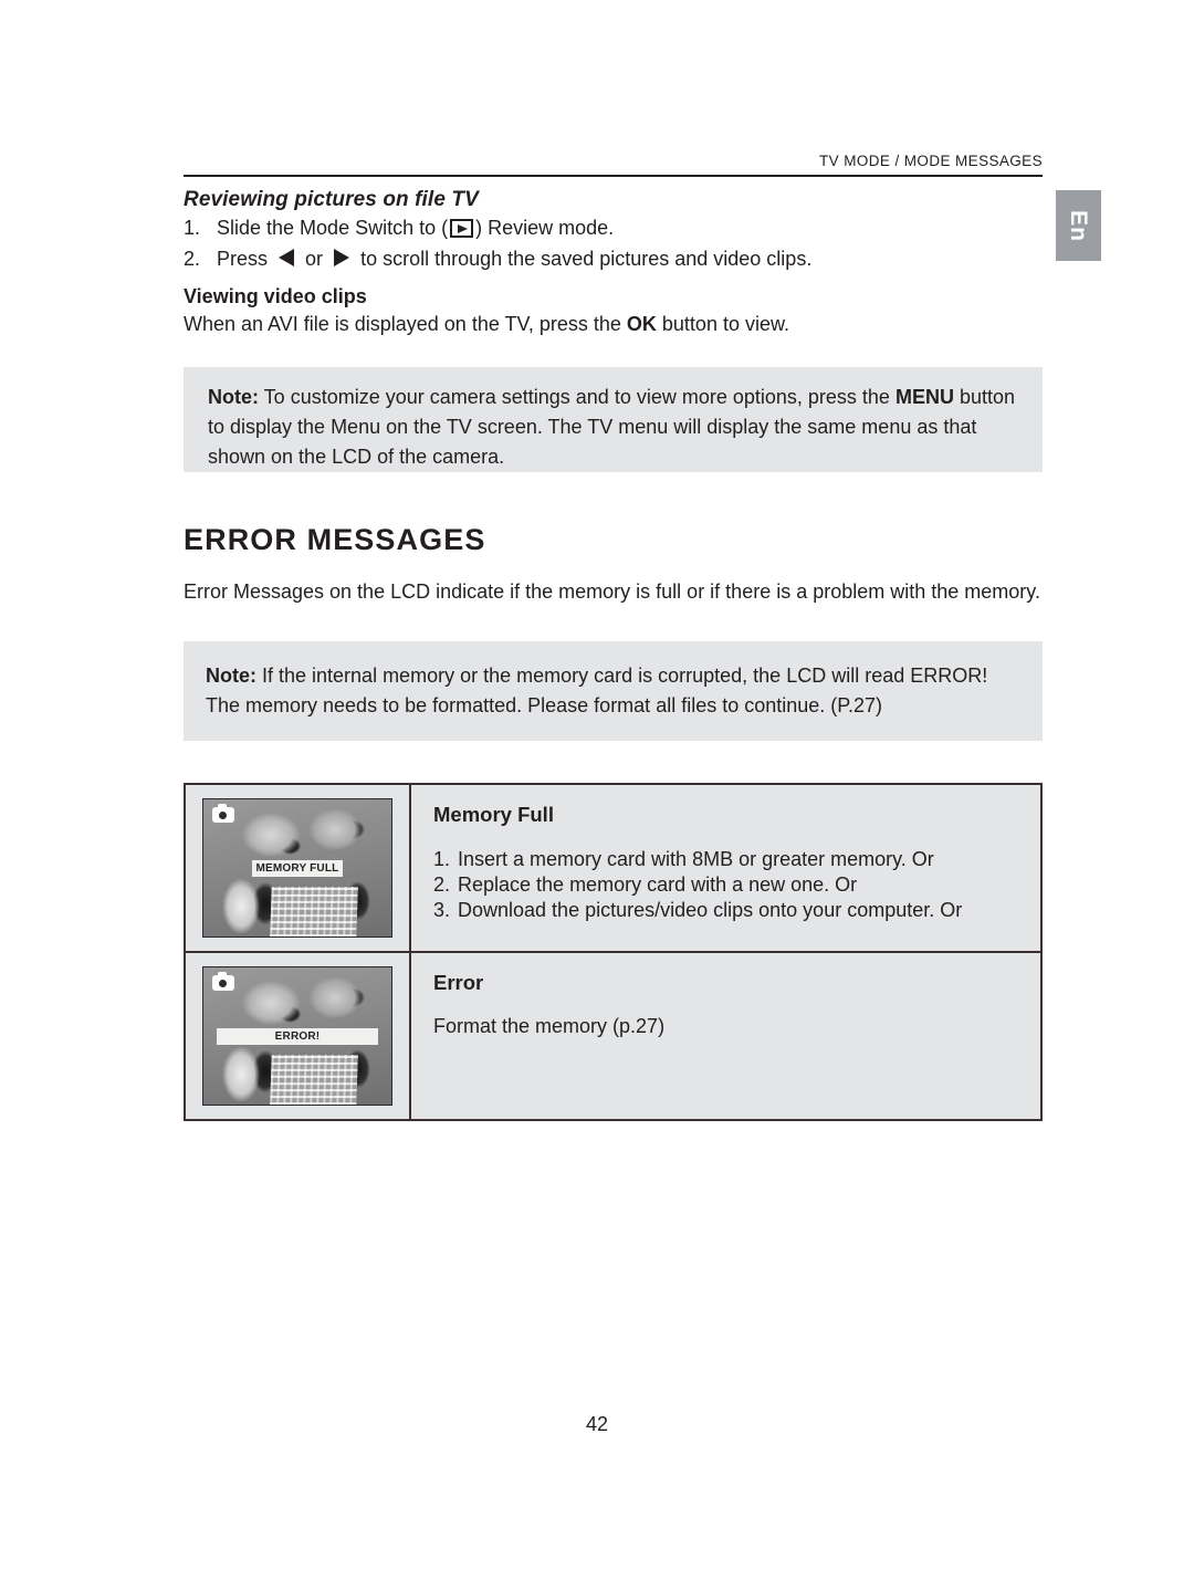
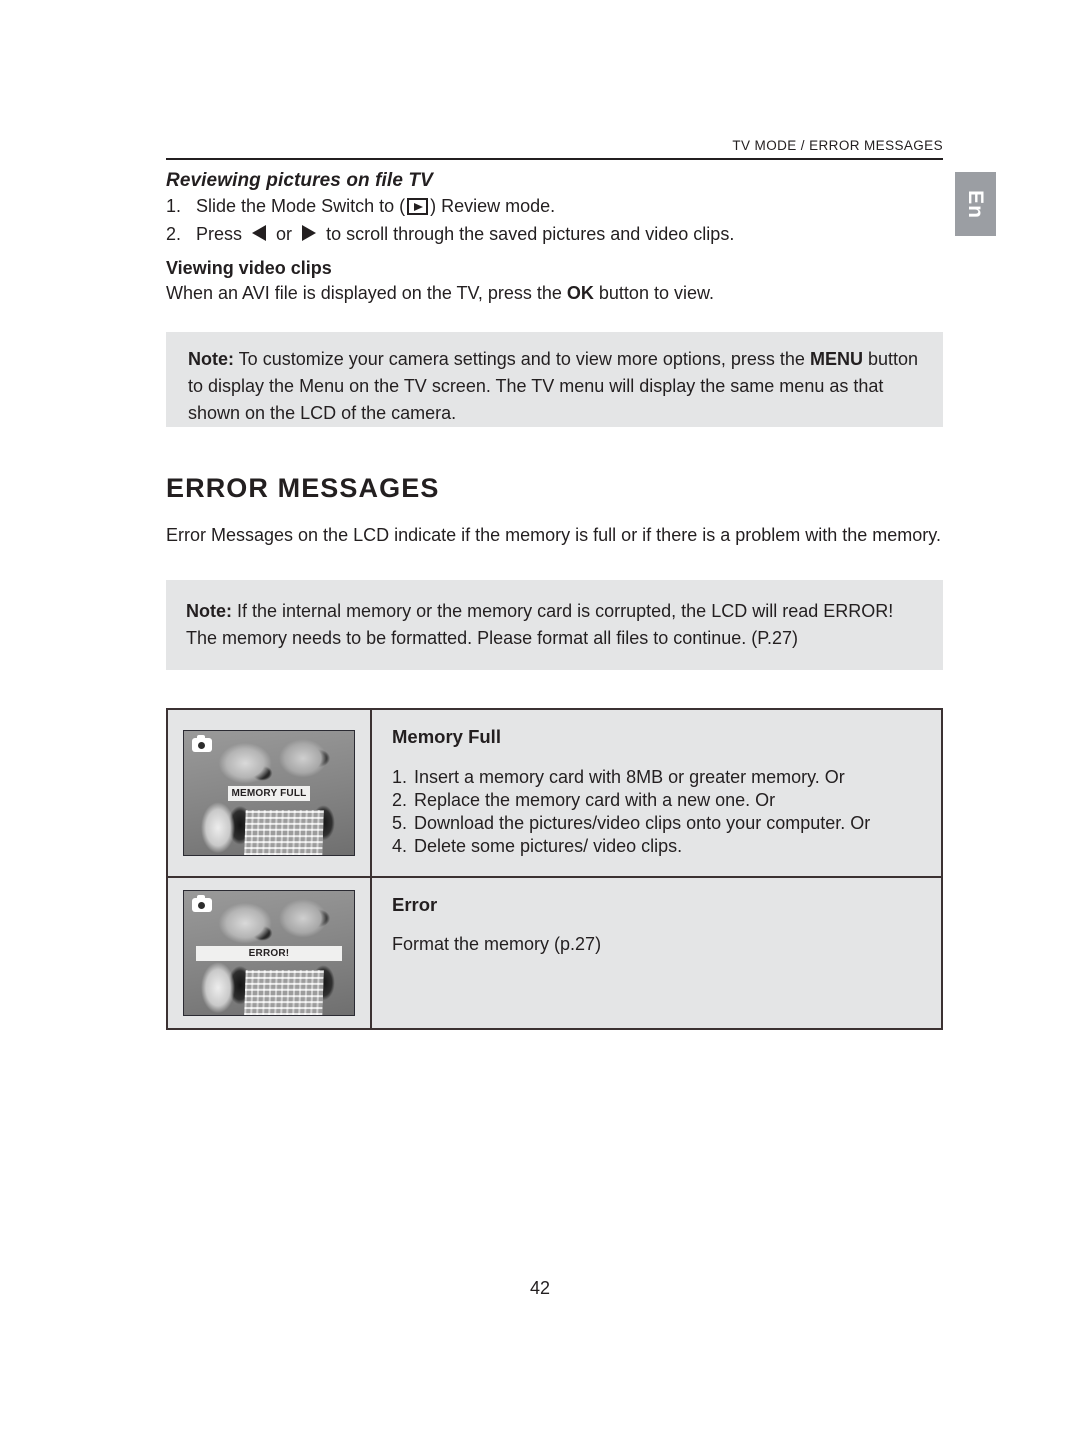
- TV MODE / MODE MESSAGES
+ TV MODE / ERROR MESSAGES
  Reviewing pictures on file TV
  1.
  Slide the Mode Switch to ( ) Review mode.
  2.
  Press or to scroll through the saved pictures and video clips.
  Viewing video clips
  When an AVI file is displayed on the TV, press the OK button to view.
  Note: To customize your camera settings and to view more options, press the MENU button to display the Menu on the TV screen. The TV menu will display the same menu as that shown on the LCD of the camera.
  ERROR MESSAGES
  Error Messages on the LCD indicate if the memory is full or if there is a problem with the memory.
  Note: If the internal memory or the memory card is corrupted, the LCD will read ERROR! The memory needs to be formatted. Please format all files to continue. (P.27)
  MEMORY FULL
  Memory Full
  1.
  Insert a memory card with 8MB or greater memory. Or
  2.
  Replace the memory card with a new one. Or
- 3.
+ 5.
  Download the pictures/video clips onto your computer. Or
+ 4.
+ Delete some pictures/ video clips.
  ERROR!
  Error
  Format the memory (p.27)
  42
